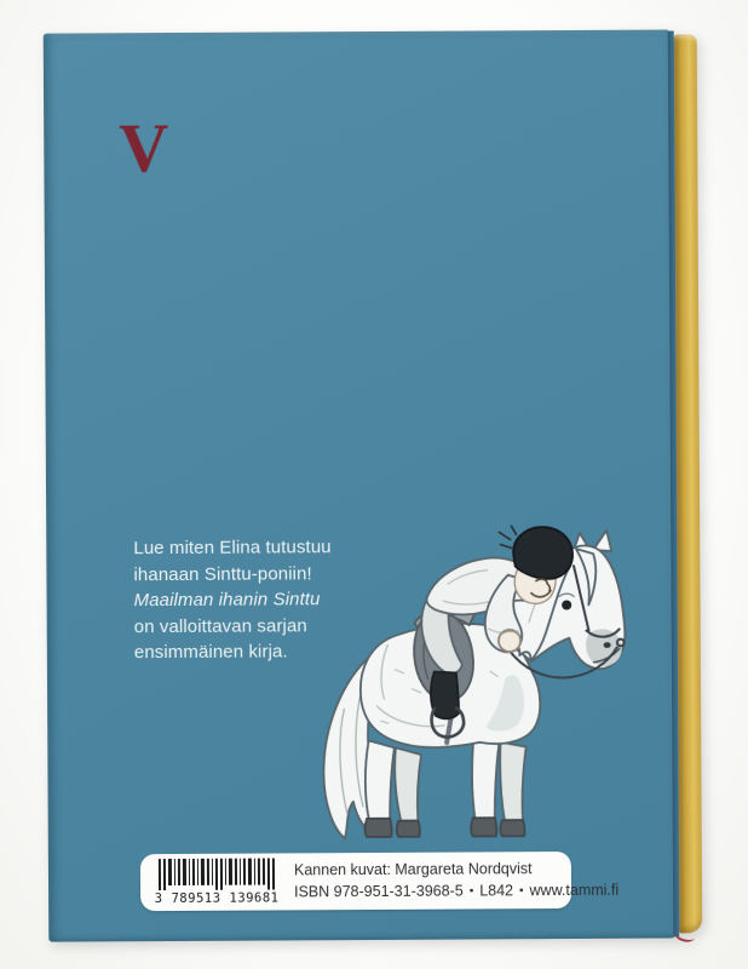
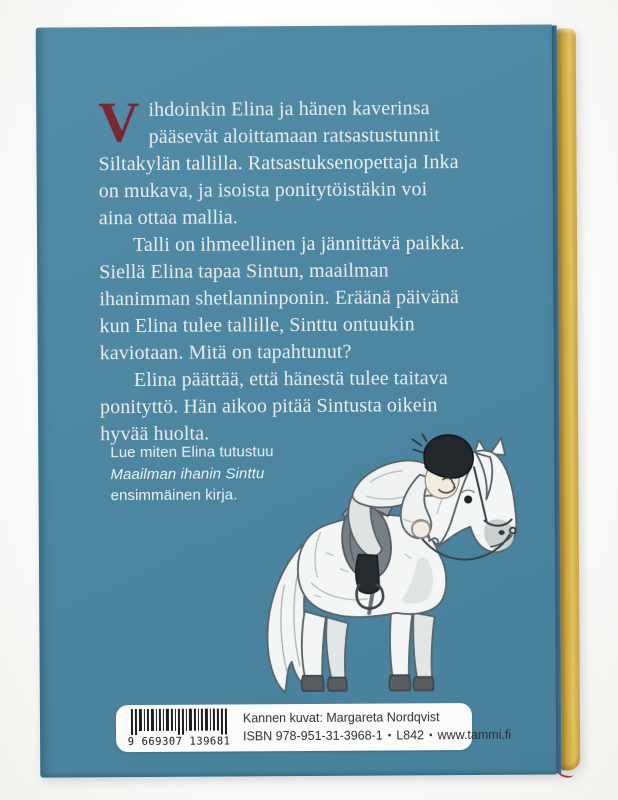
  V
+ ihdoinkin Elina ja hänen kaverinsa
+ pääsevät aloittamaan ratsastustunnit
+ Siltakylän tallilla. Ratsastuksenopettaja Inka
+ on mukava, ja isoista ponitytöistäkin voi
+ aina ottaa mallia.
+ Talli on ihmeellinen ja jännittävä paikka.
+ Siellä Elina tapaa Sintun, maailman
+ ihanimman shetlanninponin. Eräänä päivänä
+ kun Elina tulee tallille, Sinttu ontuukin
+ kaviotaan. Mitä on tapahtunut?
+ Elina päättää, että hänestä tulee taitava
+ ponityttö. Hän aikoo pitää Sintusta oikein
+ hyvää huolta.
  Lue miten Elina tutustuu
- ihanaan Sinttu-poniin!
  Maailman ihanin Sinttu
- on valloittavan sarjan
  ensimmäinen kirja.
- 3
+ 9
- 789513
+ 669307
  139681
  Kannen kuvat: Margareta Nordqvist
- ISBN 978-951-31-3968-5 • L842 • www.tammi.fi
+ ISBN 978-951-31-3968-1 • L842 • www.tammi.fi
